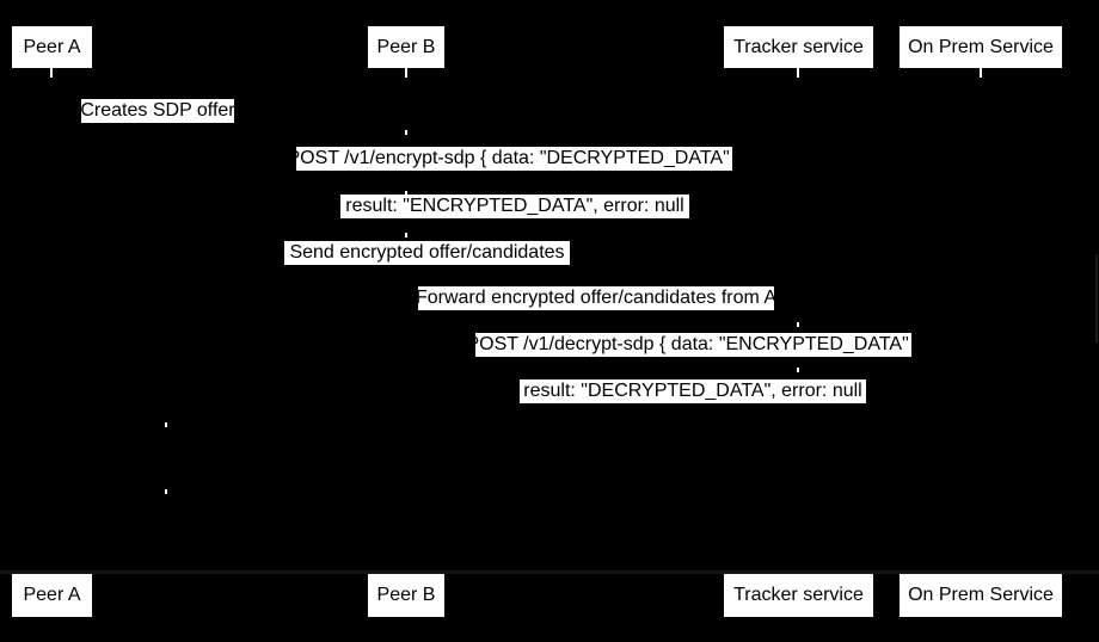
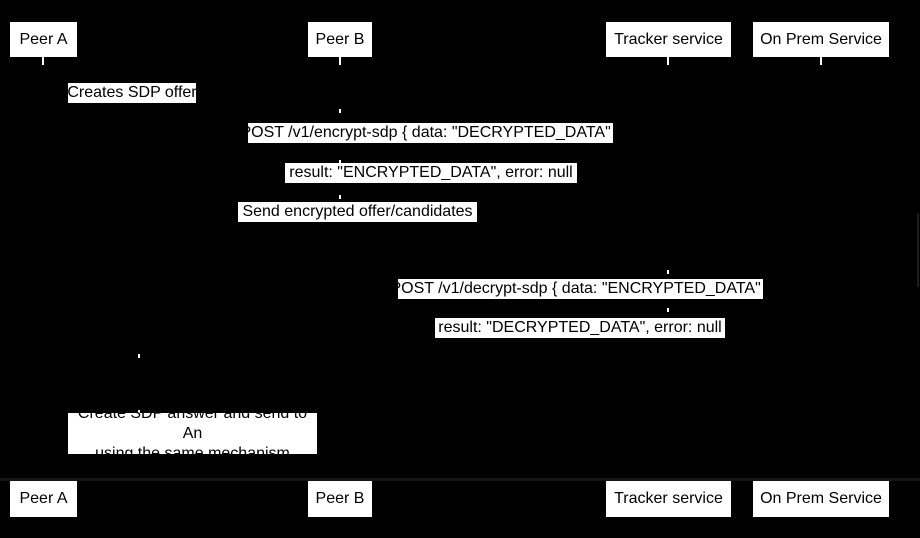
  Peer A
  Peer B
  Tracker service
  On Prem Service
  Creates SDP offer
  OST /v1/encrypt-sdp { data: "DECRYPTED_DATA"
  result: "ENCRYPTED_DATA", error: null
  Send encrypted offer/candidates
- Forward encrypted offer/candidates from A
  OST /v1/decrypt-sdp { data: "ENCRYPTED_DATA"
  result: "DECRYPTED_DATA", error: null
+ Create SDP answer and send to An
+ using the same mechanism
  Peer A
  Peer B
  Tracker service
  On Prem Service
